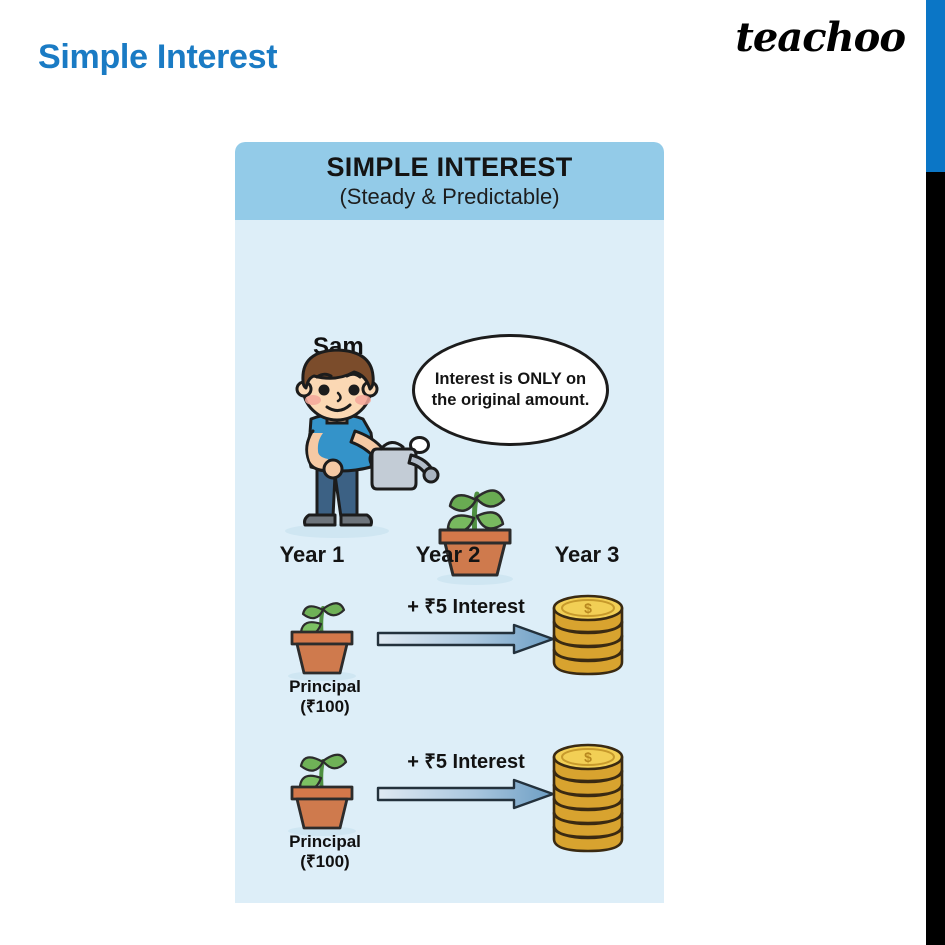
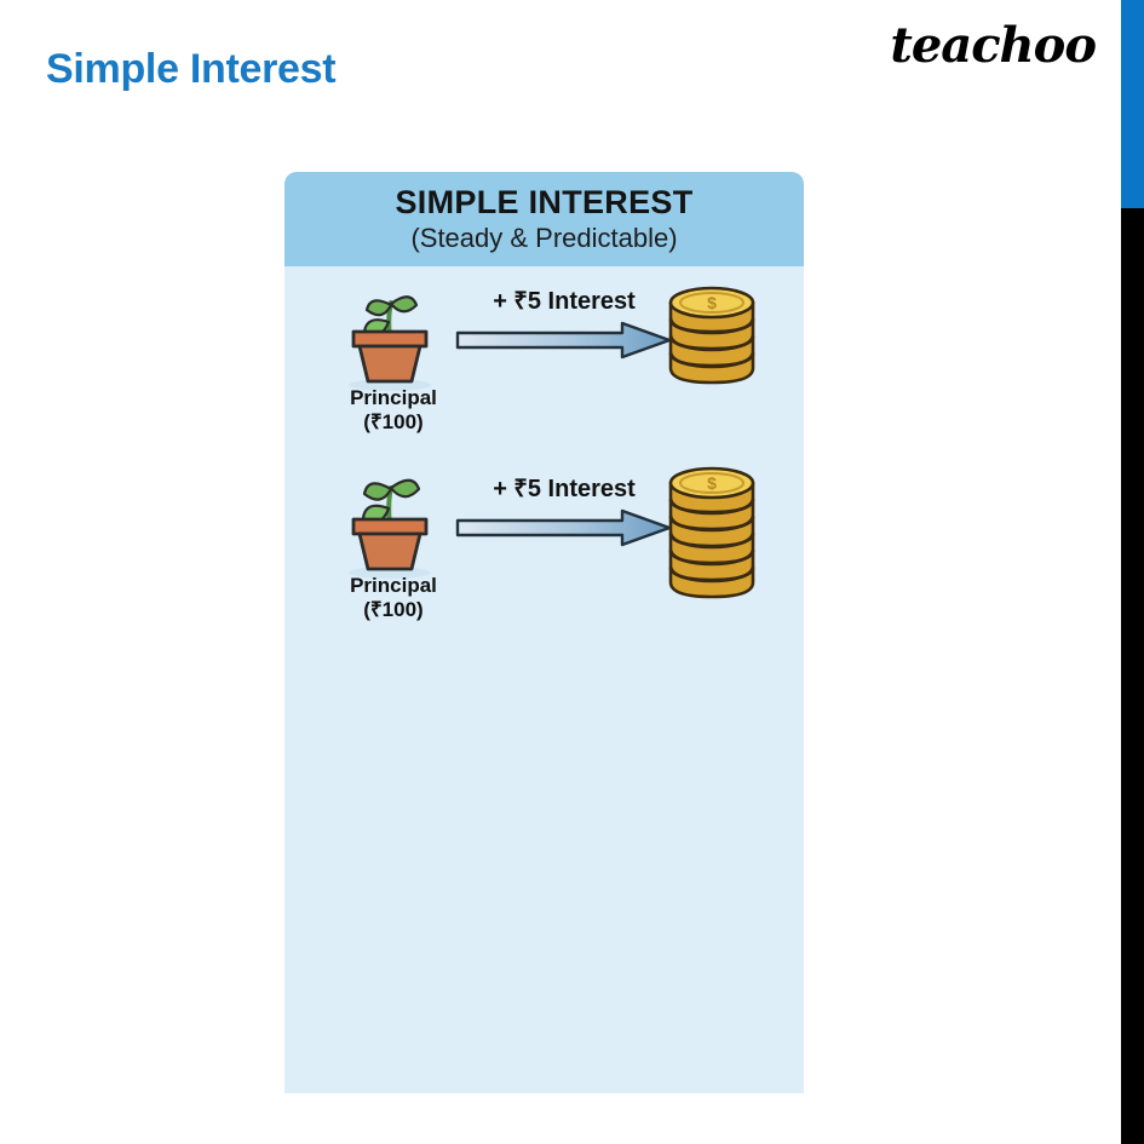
  Simple Interest
  teachoo
  SIMPLE INTEREST
  (Steady & Predictable)
- Sam
- Interest is ONLY on the original amount.
- Year 1
- Year 2
- Year 3
  Principal
  (₹100)
  + ₹5 Interest
  $
  Principal
  (₹100)
  + ₹5 Interest
  $
